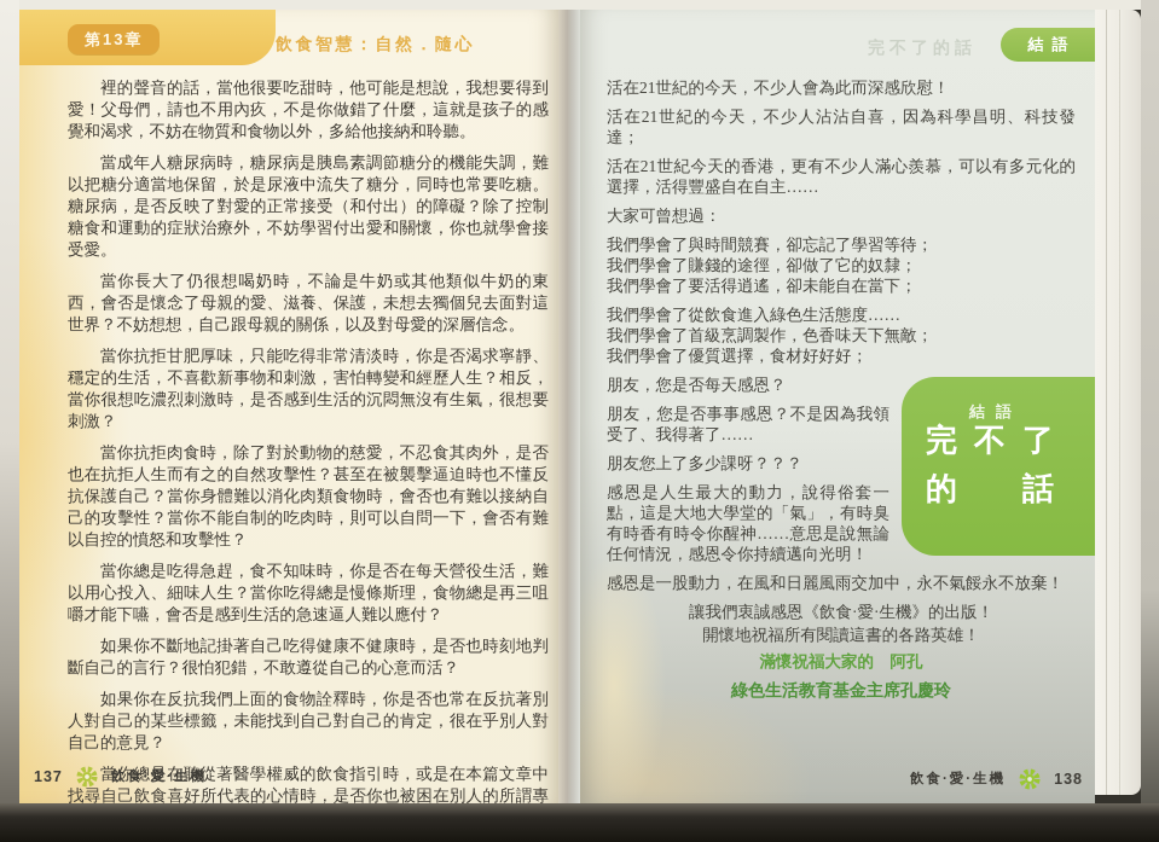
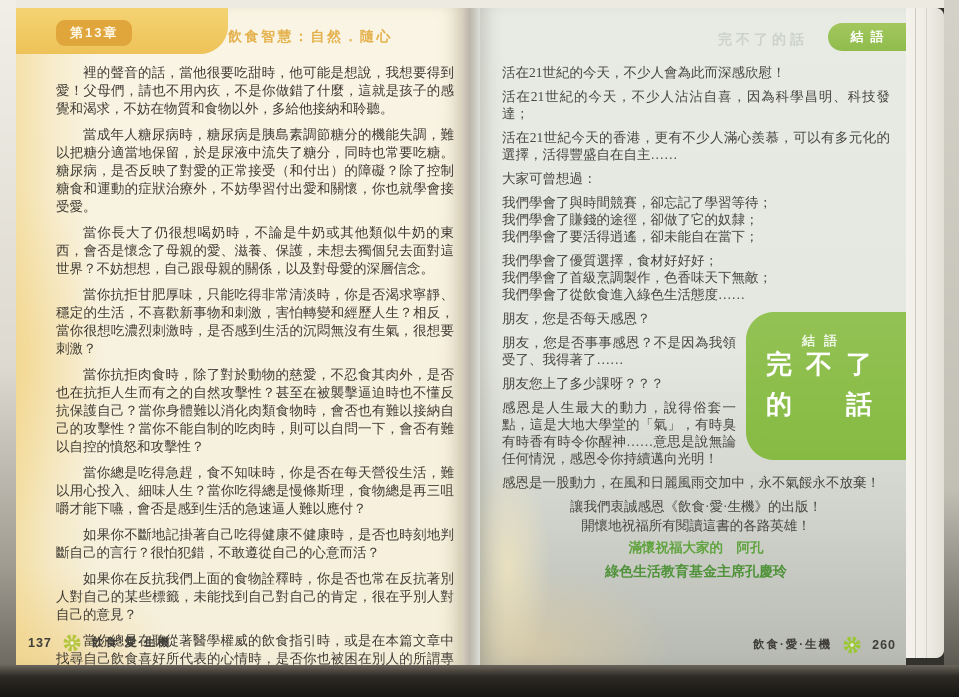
  第13章
  飲食智慧：自然．隨心
  裡的聲音的話，當他很要吃甜時，他可能是想說，我想要得到愛！父母們，請也不用內疚，不是你做錯了什麼，這就是孩子的感覺和渴求，不妨在物質和食物以外，多給他接納和聆聽。
  當成年人糖尿病時，糖尿病是胰島素調節糖分的機能失調，難以把糖分適當地保留，於是尿液中流失了糖分，同時也常要吃糖。糖尿病，是否反映了對愛的正常接受（和付出）的障礙？除了控制糖食和運動的症狀治療外，不妨學習付出愛和關懷，你也就學會接受愛。
  當你長大了仍很想喝奶時，不論是牛奶或其他類似牛奶的東西，會否是懷念了母親的愛、滋養、保護，未想去獨個兒去面對這世界？不妨想想，自己跟母親的關係，以及對母愛的深層信念。
  當你抗拒甘肥厚味，只能吃得非常清淡時，你是否渴求寧靜、穩定的生活，不喜歡新事物和刺激，害怕轉變和經歷人生？相反，當你很想吃濃烈刺激時，是否感到生活的沉悶無沒有生氣，很想要刺激？
  當你抗拒肉食時，除了對於動物的慈愛，不忍食其肉外，是否也在抗拒人生而有之的自然攻擊性？甚至在被襲擊逼迫時也不懂反抗保護自己？當你身體難以消化肉類食物時，會否也有難以接納自己的攻擊性？當你不能自制的吃肉時，則可以自問一下，會否有難以自控的憤怒和攻擊性？
  當你總是吃得急趕，食不知味時，你是否在每天營役生活，難以用心投入、細味人生？當你吃得總是慢條斯理，食物總是再三咀嚼才能下嚥，會否是感到生活的急速逼人難以應付？
  如果你不斷地記掛著自己吃得健康不健康時，是否也時刻地判斷自己的言行？很怕犯錯，不敢遵從自己的心意而活？
  如果你在反抗我們上面的食物詮釋時，你是否也常在反抗著別人對自己的某些標籤，未能找到自己對自己的肯定，很在乎別人對自己的意見？
  當你總是在聽從著醫學權威的飲食指引時，或是在本篇文章中找尋自己飲食喜好所代表的心情時，是否你也被困在別人的所謂專
  137
  飲食·愛·生機
  完不了的話
  結語
  活在21世紀的今天，不少人會為此而深感欣慰！
  活在21世紀的今天，不少人沾沾自喜，因為科學昌明、科技發達；
  活在21世紀今天的香港，更有不少人滿心羨慕，可以有多元化的選擇，活得豐盛自在自主……
  大家可曾想過：
  我們學會了與時間競賽，卻忘記了學習等待；
  我們學會了賺錢的途徑，卻做了它的奴隸；
  我們學會了要活得逍遙，卻未能自在當下；
- 我們學會了從飲食進入綠色生活態度……
+ 我們學會了優質選擇，食材好好好；
  我們學會了首級烹調製作，色香味天下無敵；
- 我們學會了優質選擇，食材好好好；
+ 我們學會了從飲食進入綠色生活態度……
  結語
  完不了
  的 話
  朋友，您是否每天感恩？
  朋友，您是否事事感恩？不是因為我領受了、我得著了……
  朋友您上了多少課呀？？？
  感恩是人生最大的動力，說得俗套一點，這是大地大學堂的「氣」，有時臭有時香有時令你醒神……意思是說無論任何情況，感恩令你持續邁向光明！
  感恩是一股動力，在風和日麗風雨交加中，永不氣餒永不放棄！
  讓我們衷誠感恩《飲食·愛·生機》的出版！
  開懷地祝福所有閱讀這書的各路英雄！
  滿懷祝福大家的 阿孔
  綠色生活教育基金主席孔慶玲
  飲食·愛·生機
- 138
+ 260
